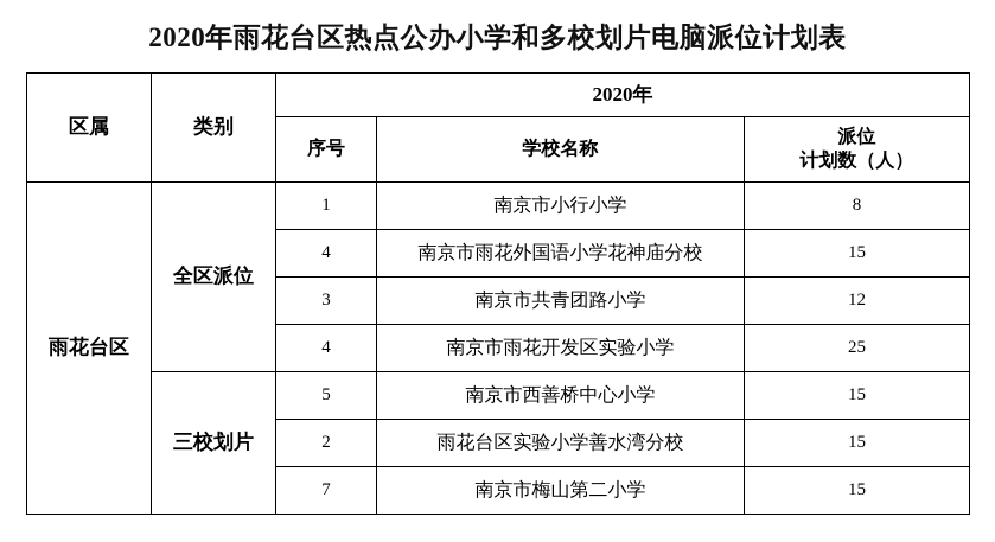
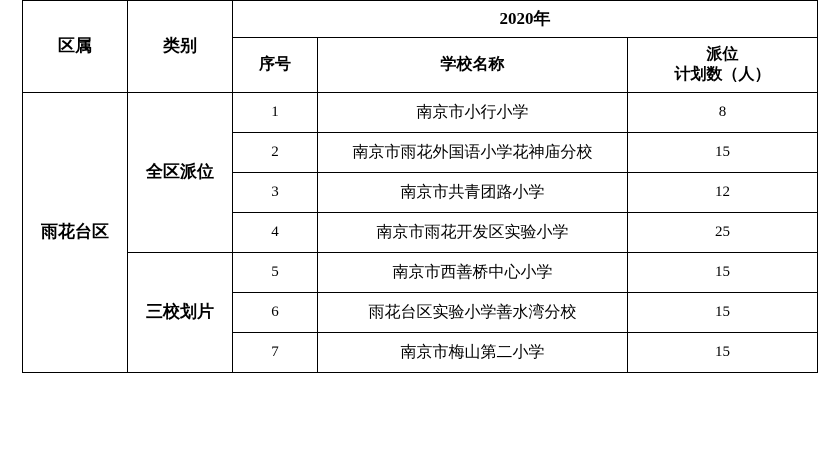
- 2020年雨花台区热点公办小学和多校划片电脑派位计划表
  区属	类别	2020年
  序号	学校名称	派位 计划数（人）
  雨花台区	全区派位	1	南京市小行小学	8
- 4	南京市雨花外国语小学花神庙分校	15
+ 2	南京市雨花外国语小学花神庙分校	15
  3	南京市共青团路小学	12
  4	南京市雨花开发区实验小学	25
  三校划片	5	南京市西善桥中心小学	15
- 2	雨花台区实验小学善水湾分校	15
+ 6	雨花台区实验小学善水湾分校	15
  7	南京市梅山第二小学	15
